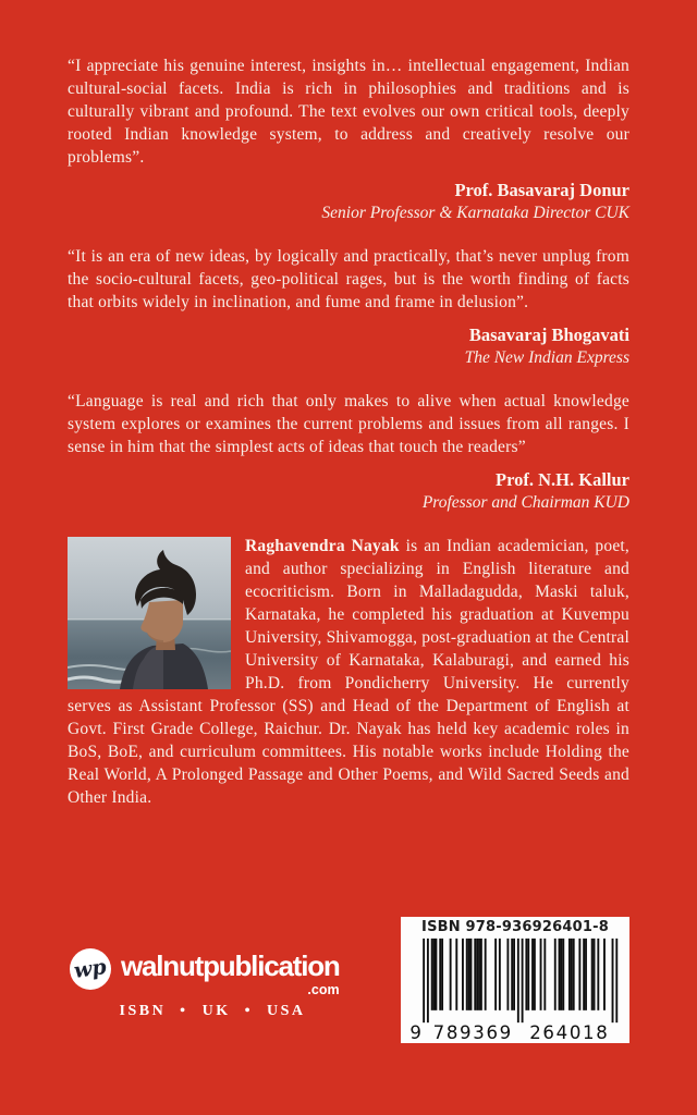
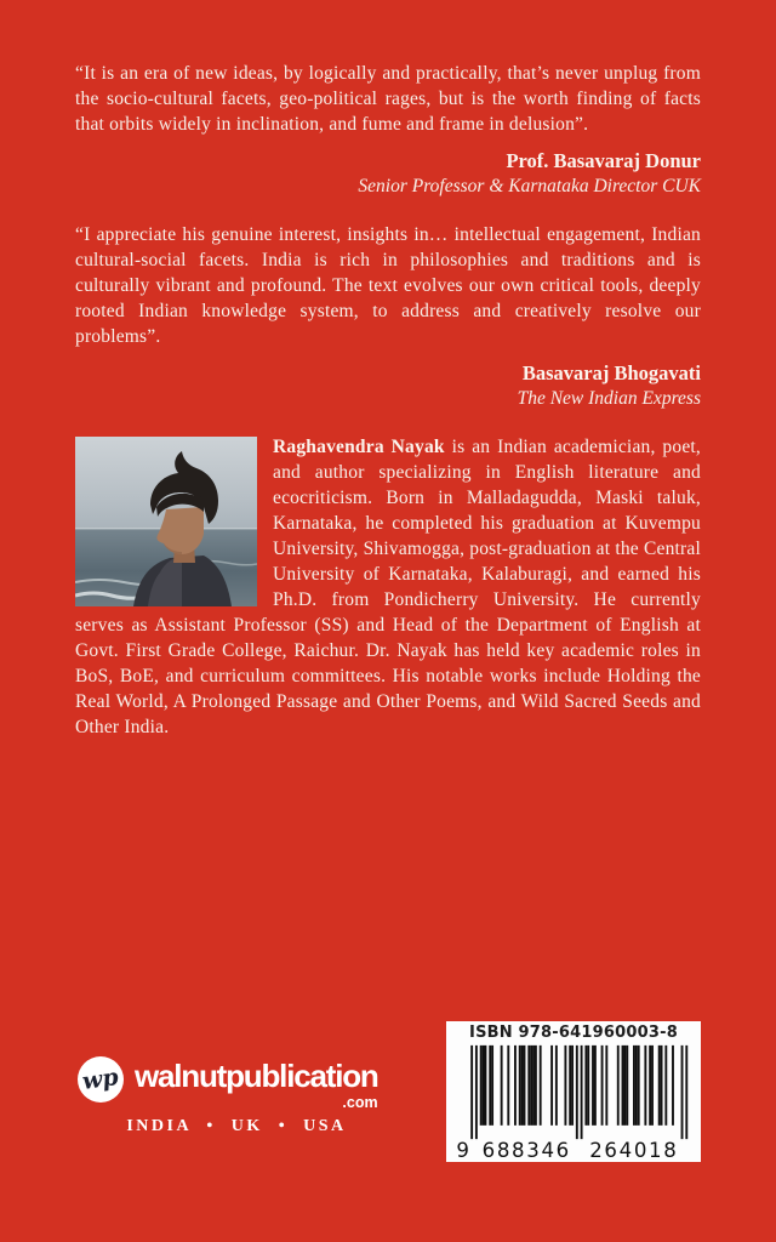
- “I appreciate his genuine interest, insights in… intellectual engagement, Indian cultural-social facets. India is rich in philosophies and traditions and is culturally vibrant and profound. The text evolves our own critical tools, deeply rooted Indian knowledge system, to address and creatively resolve our problems”.
+ “It is an era of new ideas, by logically and practically, that’s never unplug from the socio-cultural facets, geo-political rages, but is the worth finding of facts that orbits widely in inclination, and fume and frame in delusion”.
  Prof. Basavaraj Donur
  Senior Professor & Karnataka Director CUK
- “It is an era of new ideas, by logically and practically, that’s never unplug from the socio-cultural facets, geo-political rages, but is the worth finding of facts that orbits widely in inclination, and fume and frame in delusion”.
+ “I appreciate his genuine interest, insights in… intellectual engagement, Indian cultural-social facets. India is rich in philosophies and traditions and is culturally vibrant and profound. The text evolves our own critical tools, deeply rooted Indian knowledge system, to address and creatively resolve our problems”.
  Basavaraj Bhogavati
  The New Indian Express
- “Language is real and rich that only makes to alive when actual knowledge system explores or examines the current problems and issues from all ranges. I sense in him that the simplest acts of ideas that touch the readers”
- Prof. N.H. Kallur
- Professor and Chairman KUD
  Raghavendra Nayak is an Indian academician, poet, and author specializing in English literature and ecocriticism. Born in Malladagudda, Maski taluk, Karnataka, he completed his graduation at Kuvempu University, Shivamogga, post-graduation at the Central University of Karnataka, Kalaburagi, and earned his Ph.D. from Pondicherry University. He currently serves as Assistant Professor (SS) and Head of the Department of English at Govt. First Grade College, Raichur. Dr. Nayak has held key academic roles in BoS, BoE, and curriculum committees. His notable works include Holding the Real World, A Prolonged Passage and Other Poems, and Wild Sacred Seeds and Other India.
  walnutpublication
  .com
- ISBN • UK • USA
+ INDIA • UK • USA
- ISBN 978-936926401-8
+ ISBN 978-641960003-8
  9
- 789369
+ 688346
  264018
